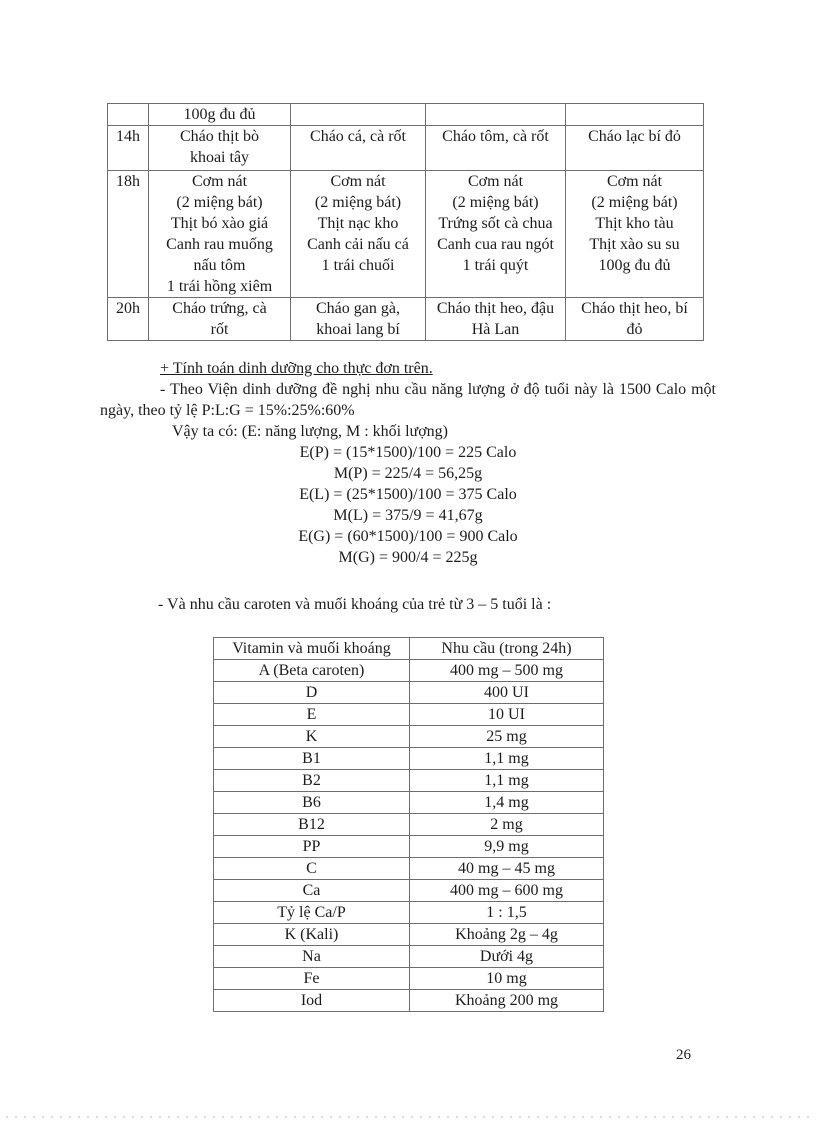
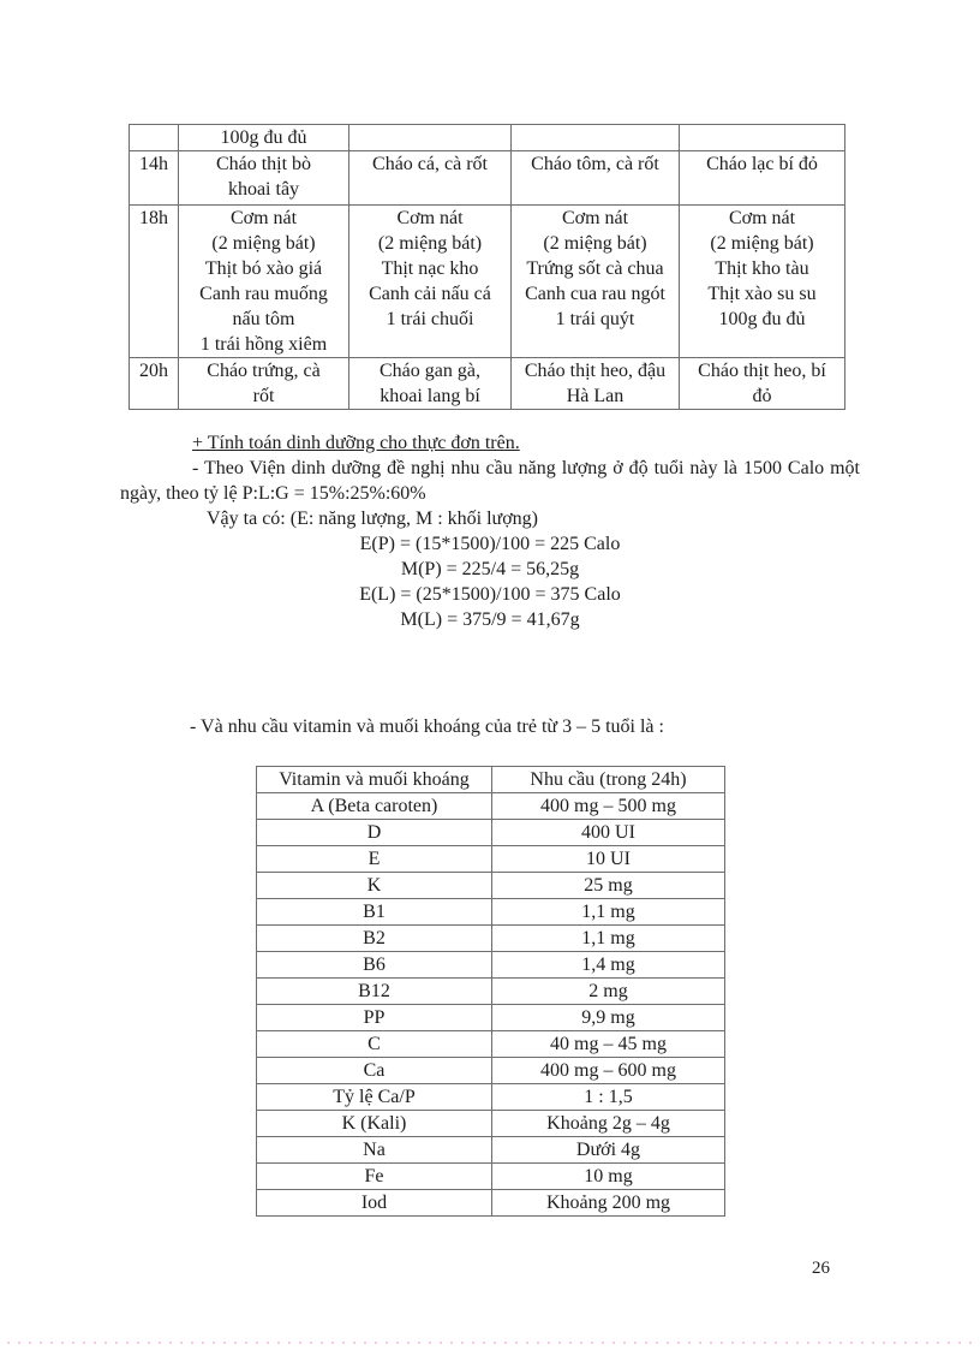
  	100g đu đủ
  14h	Cháo thịt bò khoai tây	Cháo cá, cà rốt	Cháo tôm, cà rốt	Cháo lạc bí đỏ
  18h	Cơm nát (2 miệng bát) Thịt bó xào giá Canh rau muống nấu tôm 1 trái hồng xiêm	Cơm nát (2 miệng bát) Thịt nạc kho Canh cải nấu cá 1 trái chuối	Cơm nát (2 miệng bát) Trứng sốt cà chua Canh cua rau ngót 1 trái quýt	Cơm nát (2 miệng bát) Thịt kho tàu Thịt xào su su 100g đu đủ
  20h	Cháo trứng, cà rốt	Cháo gan gà, khoai lang bí	Cháo thịt heo, đậu Hà Lan	Cháo thịt heo, bí đỏ
  + Tính toán dinh dưỡng cho thực đơn trên.
  - Theo Viện dinh dưỡng đề nghị nhu cầu năng lượng ở độ tuổi này là 1500 Calo một ngày, theo tỷ lệ P:L:G = 15%:25%:60%
  Vậy ta có: (E: năng lượng, M : khối lượng)
  E(P) = (15*1500)/100 = 225 Calo
  M(P) = 225/4 = 56,25g
  E(L) = (25*1500)/100 = 375 Calo
  M(L) = 375/9 = 41,67g
- E(G) = (60*1500)/100 = 900 Calo
- M(G) = 900/4 = 225g
- - Và nhu cầu caroten và muối khoáng của trẻ từ 3 – 5 tuổi là :
+ - Và nhu cầu vitamin và muối khoáng của trẻ từ 3 – 5 tuổi là :
  Vitamin và muối khoáng	Nhu cầu (trong 24h)
  A (Beta caroten)	400 mg – 500 mg
  D	400 UI
  E	10 UI
  K	25 mg
  B1	1,1 mg
  B2	1,1 mg
  B6	1,4 mg
  B12	2 mg
  PP	9,9 mg
  C	40 mg – 45 mg
  Ca	400 mg – 600 mg
  Tỷ lệ Ca/P	1 : 1,5
  K (Kali)	Khoảng 2g – 4g
  Na	Dưới 4g
  Fe	10 mg
  Iod	Khoảng 200 mg
  26
